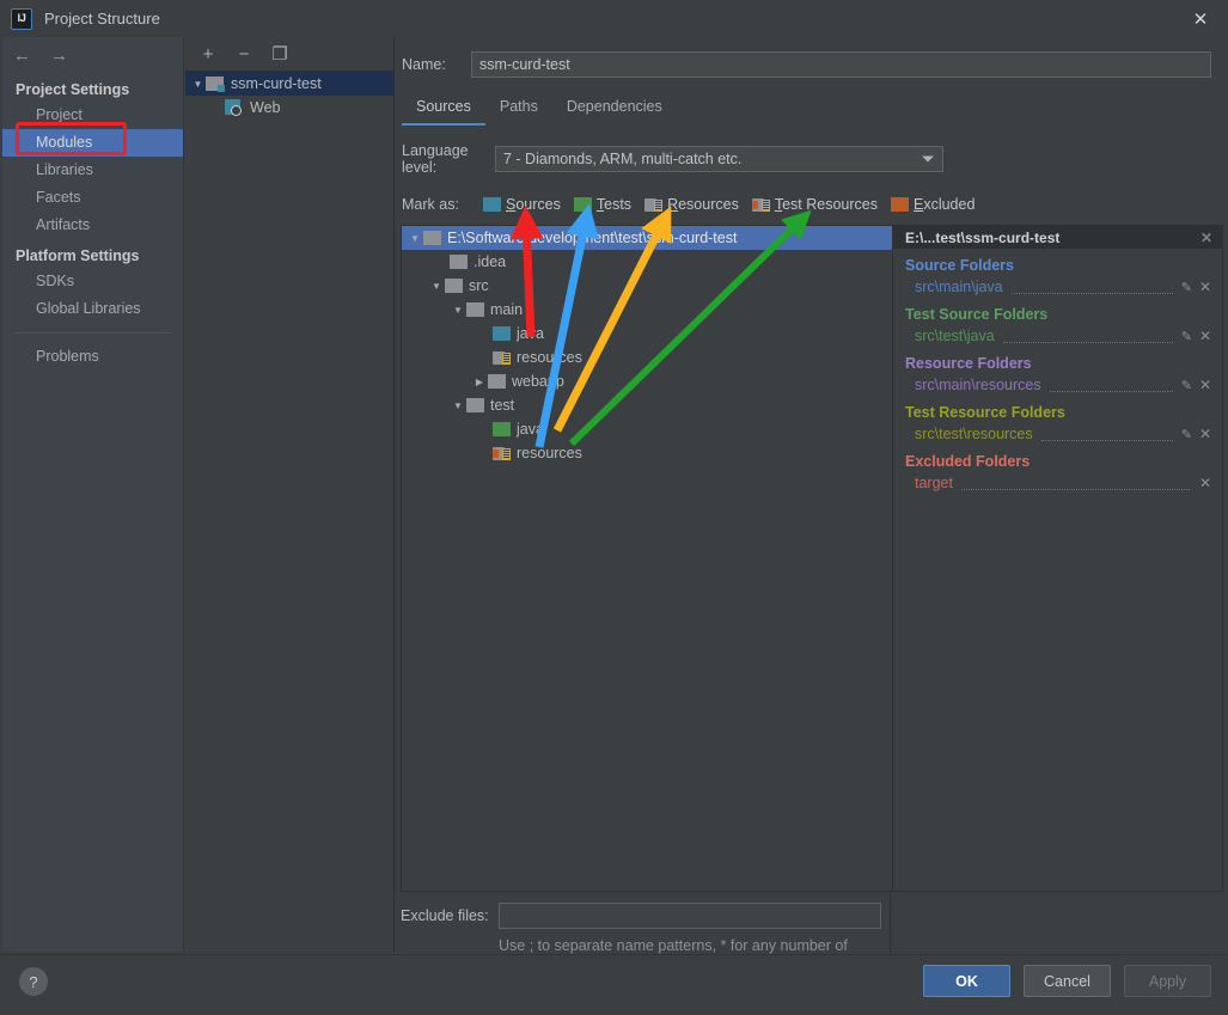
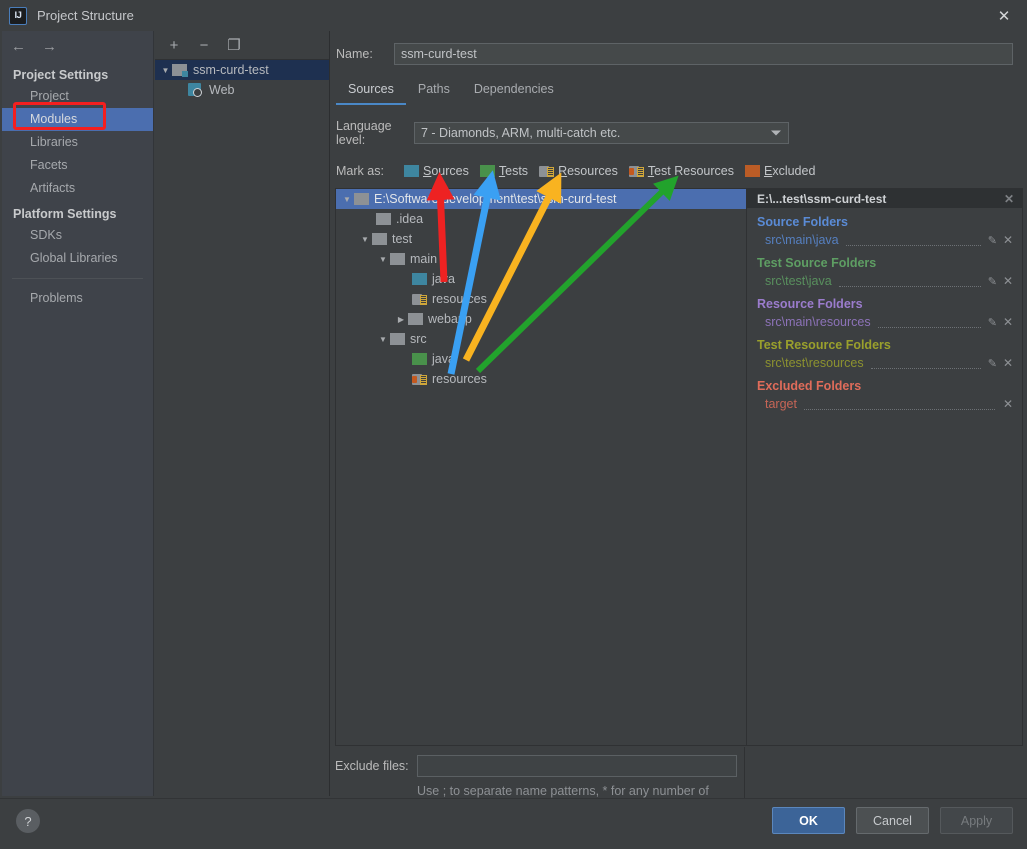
  IJ
  Project Structure
  ✕
  ←
  →
  Project Settings
  Project
  Modules
  Libraries
  Facets
  Artifacts
  Platform Settings
  SDKs
  Global Libraries
  Problems
  +
  −
  ❐
  ▼
  ssm-curd-test
  Web
  Name:
  ssm-curd-test
  Sources
  Paths
  Dependencies
  Language level:
  7 - Diamonds, ARM, multi-catch etc.
  Mark as:
  Sources
  Tests
  Resources
  Test Resources
  Excluded
  ▼
  E:\Software development\test\sm-curd-test
  .idea
  ▼
- src
+ test
  ▼
  main
  jaa
  resouces
  ▶
  webap
  ▼
- test
+ src
  jav
  resources
  E:\...test\ssm-curd-test
  ✕
  Source Folders
  src\main\java
  ✎
  ✕
  Test Source Folders
  src\test\java
  ✎
  ✕
  Resource Folders
  src\main\resources
  ✎
  ✕
  Test Resource Folders
  src\test\resources
  ✎
  ✕
  Excluded Folders
  target
  ✕
  Exclude files:
  Use ; to separate name patterns, * for any number of
  ?
  OK
  Cancel
  Apply
